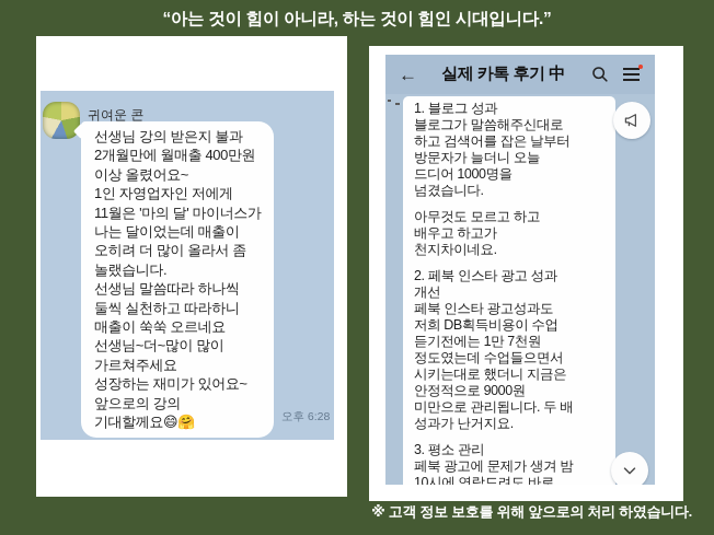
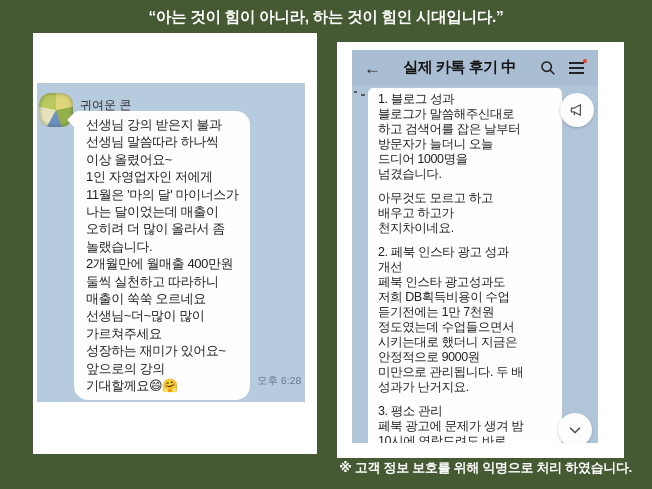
  “아는 것이 힘이 아니라, 하는 것이 힘인 시대입니다.”
  귀여운 콘
  선생님 강의 받은지 불과
- 2개월만에 월매출 400만원
+ 선생님 말씀따라 하나씩
  이상 올렸어요~
  1인 자영업자인 저에게
  11월은 '마의 달' 마이너스가
  나는 달이었는데 매출이
  오히려 더 많이 올라서 좀
  놀랬습니다.
- 선생님 말씀따라 하나씩
+ 2개월만에 월매출 400만원
  둘씩 실천하고 따라하니
  매출이 쑥쑥 오르네요
  선생님~더~많이 많이
  가르쳐주세요
  성장하는 재미가 있어요~
  앞으로의 강의
  기대할께요😄🤗
  오후 6:28
  ←
  실제 카톡 후기 中
  1. 블로그 성과
  블로그가 말씀해주신대로
  하고 검색어를 잡은 날부터
  방문자가 늘더니 오늘
  드디어 1000명을
  넘겼습니다.
  아무것도 모르고 하고
  배우고 하고가
  천지차이네요.
  2. 페북 인스타 광고 성과
  개선
  페북 인스타 광고성과도
  저희 DB획득비용이 수업
  듣기전에는 1만 7천원
  정도였는데 수업들으면서
  시키는대로 했더니 지금은
  안정적으로 9000원
  미만으로 관리됩니다. 두 배
  성과가 난거지요.
  3. 평소 관리
  페북 광고에 문제가 생겨 밤
  10시에 연락드려도 바로
- ※ 고객 정보 보호를 위해 앞으로의 처리 하였습니다.
+ ※ 고객 정보 보호를 위해 익명으로 처리 하였습니다.
